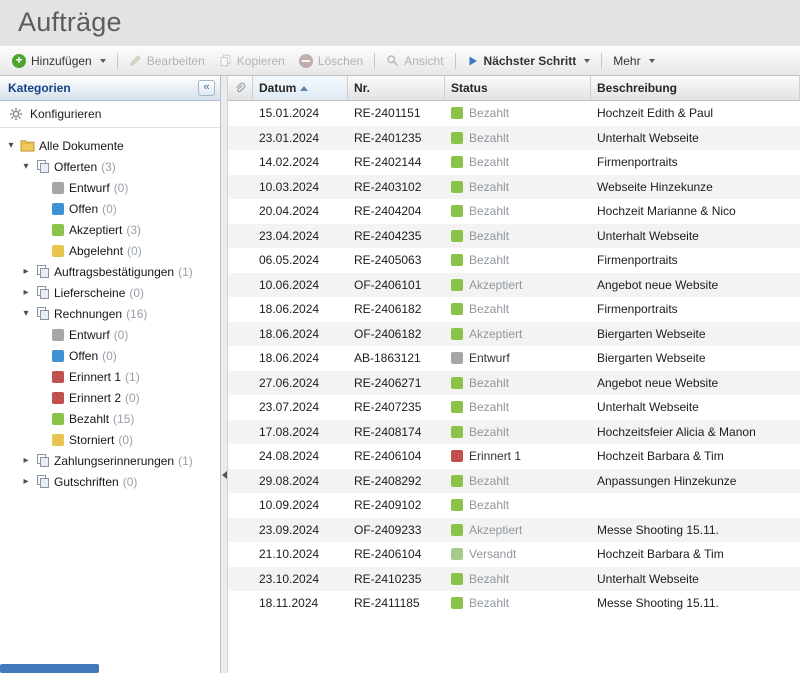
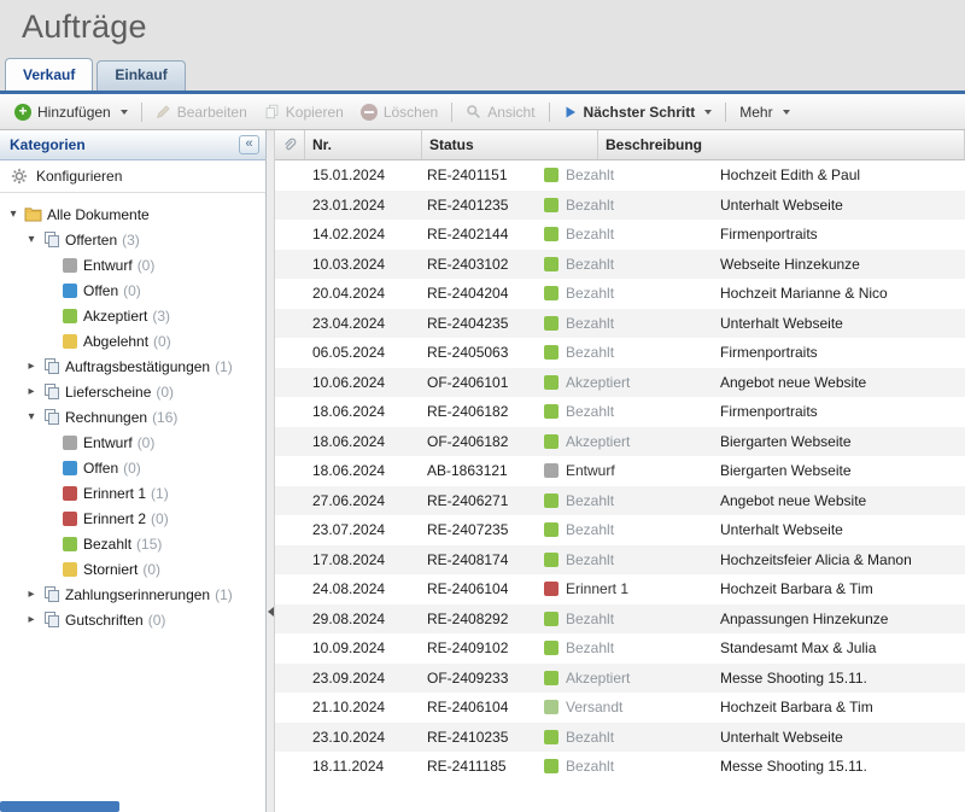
  Aufträge
+ Verkauf
+ Einkauf
  +
  Hinzufügen
  Bearbeiten
  Kopieren
  Löschen
  Ansicht
  Nächster Schritt
  Mehr
  Kategorien
  «
  Konfigurieren
  ▾
  Alle Dokumente
  ▾
  Offerten
  (3)
  Entwurf
  (0)
  Offen
  (0)
  Akzeptiert
  (3)
  Abgelehnt
  (0)
  ▸
  Auftragsbestätigungen
  (1)
  ▸
  Lieferscheine
  (0)
  ▾
  Rechnungen
  (16)
  Entwurf
  (0)
  Offen
  (0)
  Erinnert 1
  (1)
  Erinnert 2
  (0)
  Bezahlt
  (15)
  Storniert
  (0)
  ▸
  Zahlungserinnerungen
  (1)
  ▸
  Gutschriften
  (0)
- Datum
  Nr.
  Status
  Beschreibung
  15.01.2024
  RE-2401151
  Bezahlt
  Hochzeit Edith & Paul
  23.01.2024
  RE-2401235
  Bezahlt
  Unterhalt Webseite
  14.02.2024
  RE-2402144
  Bezahlt
  Firmenportraits
  10.03.2024
  RE-2403102
  Bezahlt
  Webseite Hinzekunze
  20.04.2024
  RE-2404204
  Bezahlt
  Hochzeit Marianne & Nico
  23.04.2024
  RE-2404235
  Bezahlt
  Unterhalt Webseite
  06.05.2024
  RE-2405063
  Bezahlt
  Firmenportraits
  10.06.2024
  OF-2406101
  Akzeptiert
  Angebot neue Website
  18.06.2024
  RE-2406182
  Bezahlt
  Firmenportraits
  18.06.2024
  OF-2406182
  Akzeptiert
  Biergarten Webseite
  18.06.2024
  AB-1863121
  Entwurf
  Biergarten Webseite
  27.06.2024
  RE-2406271
  Bezahlt
  Angebot neue Website
  23.07.2024
  RE-2407235
  Bezahlt
  Unterhalt Webseite
  17.08.2024
  RE-2408174
  Bezahlt
  Hochzeitsfeier Alicia & Manon
  24.08.2024
  RE-2406104
  Erinnert 1
  Hochzeit Barbara & Tim
  29.08.2024
  RE-2408292
  Bezahlt
  Anpassungen Hinzekunze
  10.09.2024
  RE-2409102
  Bezahlt
+ Standesamt Max & Julia
  23.09.2024
  OF-2409233
  Akzeptiert
  Messe Shooting 15.11.
  21.10.2024
  RE-2406104
  Versandt
  Hochzeit Barbara & Tim
  23.10.2024
  RE-2410235
  Bezahlt
  Unterhalt Webseite
  18.11.2024
  RE-2411185
  Bezahlt
  Messe Shooting 15.11.
